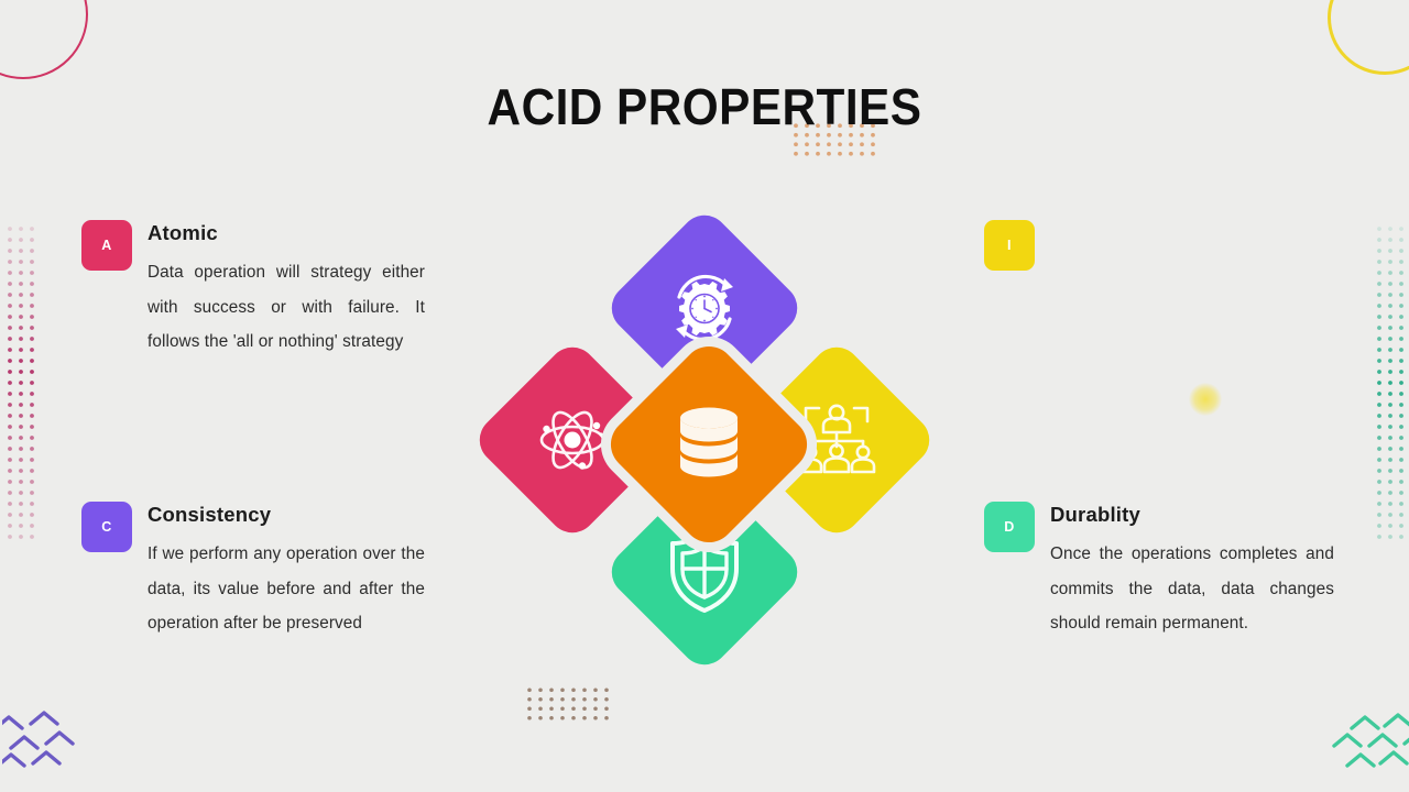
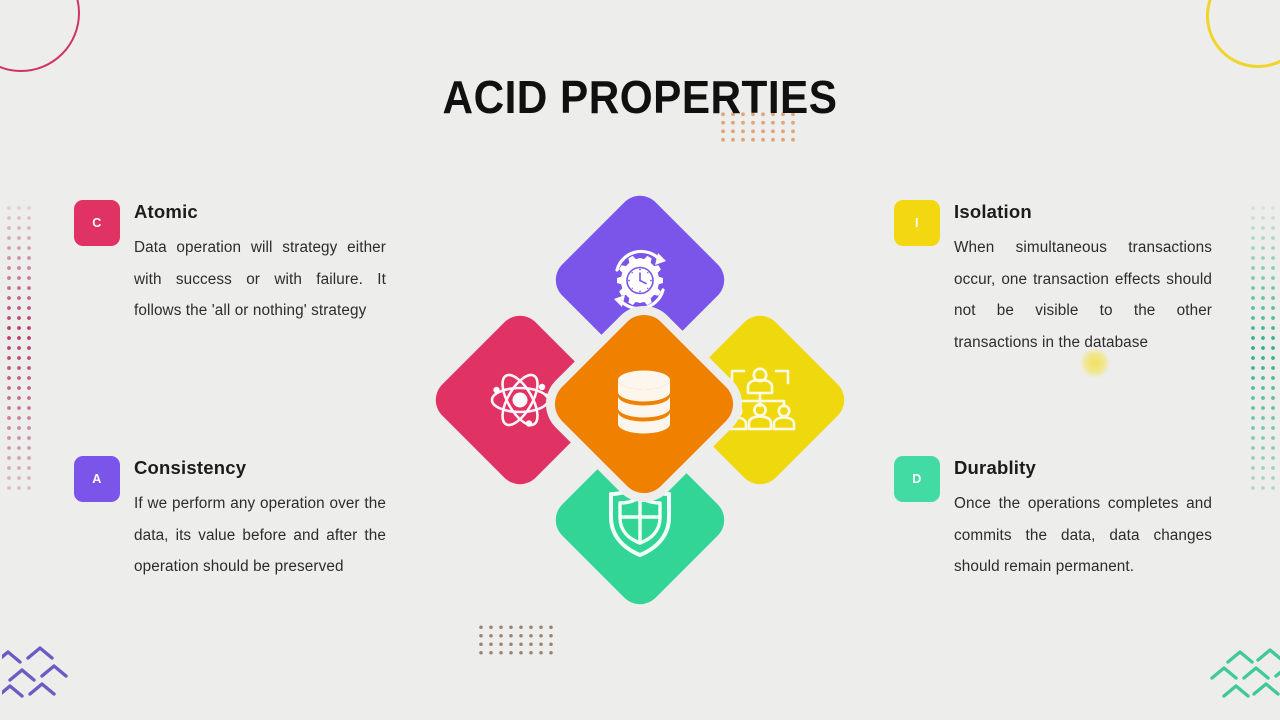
  ACID PROPERTIES
- A
+ C
  Atomic
  Data operation will strategy either with success or with failure. It follows the 'all or nothing' strategy
- C
+ A
  Consistency
- If we perform any operation over the data, its value before and after the operation after be preserved
+ If we perform any operation over the data, its value before and after the operation should be preserved
  I
+ Isolation
+ When simultaneous transactions occur, one transaction effects should not be visible to the other transactions in the database
  D
  Durablity
  Once the operations completes and commits the data, data changes should remain permanent.
